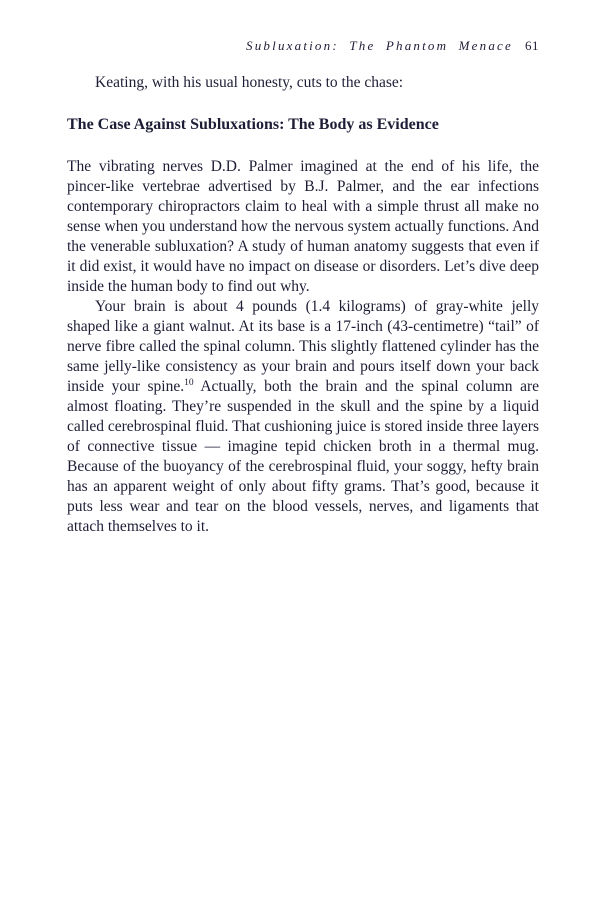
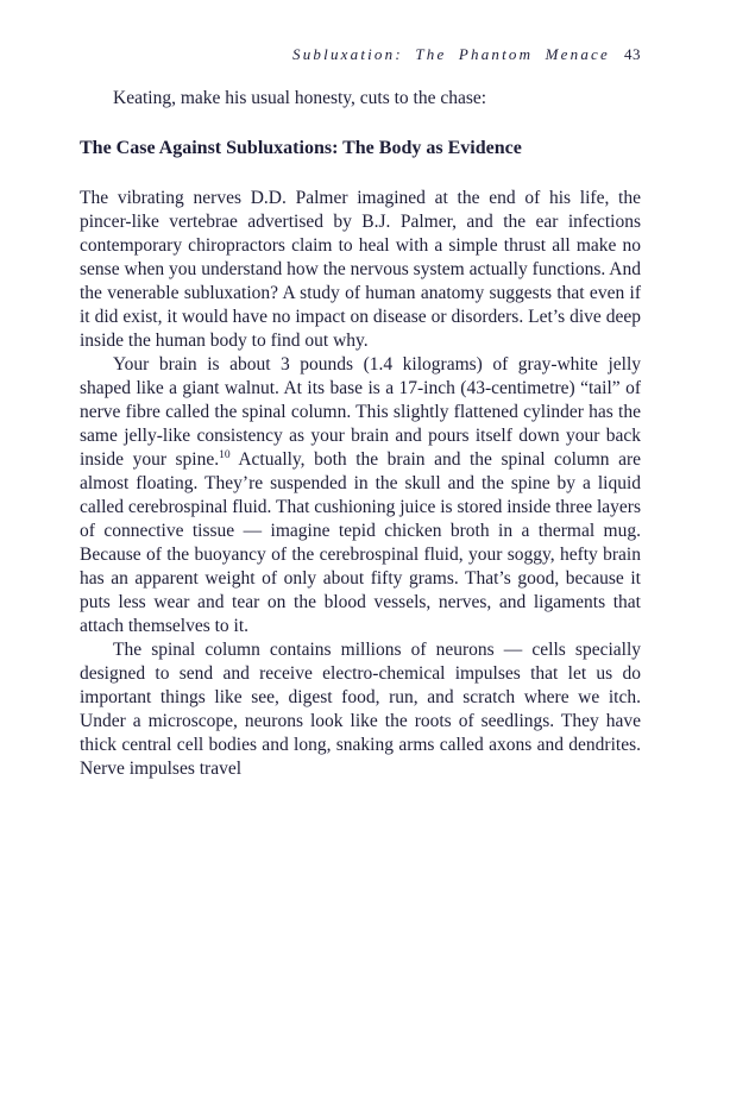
- Subluxation: The Phantom Menace 61
+ Subluxation: The Phantom Menace 43
- Keating, with his usual honesty, cuts to the chase:
+ Keating, make his usual honesty, cuts to the chase:
  The Case Against Subluxations: The Body as Evidence
  The vibrating nerves D.D. Palmer imagined at the end of his life, the pincer-like vertebrae advertised by B.J. Palmer, and the ear infections contemporary chiropractors claim to heal with a simple thrust all make no sense when you understand how the nervous system actually functions. And the venerable subluxation? A study of human anatomy suggests that even if it did exist, it would have no impact on disease or disorders. Let’s dive deep inside the human body to find out why.
- Your brain is about 4 pounds (1.4 kilograms) of gray-white jelly shaped like a giant walnut. At its base is a 17-inch (43-centimetre) “tail” of nerve fibre called the spinal column. This slightly flattened cylinder has the same jelly-like consistency as your brain and pours itself down your back inside your spine.10 Actually, both the brain and the spinal column are almost floating. They’re suspended in the skull and the spine by a liquid called cerebrospinal fluid. That cushioning juice is stored inside three layers of connective tissue — imagine tepid chicken broth in a thermal mug. Because of the buoyancy of the cerebrospinal fluid, your soggy, hefty brain has an apparent weight of only about fifty grams. That’s good, because it puts less wear and tear on the blood vessels, nerves, and ligaments that attach themselves to it.
+ Your brain is about 3 pounds (1.4 kilograms) of gray-white jelly shaped like a giant walnut. At its base is a 17-inch (43-centimetre) “tail” of nerve fibre called the spinal column. This slightly flattened cylinder has the same jelly-like consistency as your brain and pours itself down your back inside your spine.10 Actually, both the brain and the spinal column are almost floating. They’re suspended in the skull and the spine by a liquid called cerebrospinal fluid. That cushioning juice is stored inside three layers of connective tissue — imagine tepid chicken broth in a thermal mug. Because of the buoyancy of the cerebrospinal fluid, your soggy, hefty brain has an apparent weight of only about fifty grams. That’s good, because it puts less wear and tear on the blood vessels, nerves, and ligaments that attach themselves to it.
+ The spinal column contains millions of neurons — cells specially designed to send and receive electro-chemical impulses that let us do important things like see, digest food, run, and scratch where we itch. Under a microscope, neurons look like the roots of seedlings. They have thick central cell bodies and long, snaking arms called axons and dendrites. Nerve impulses travel
